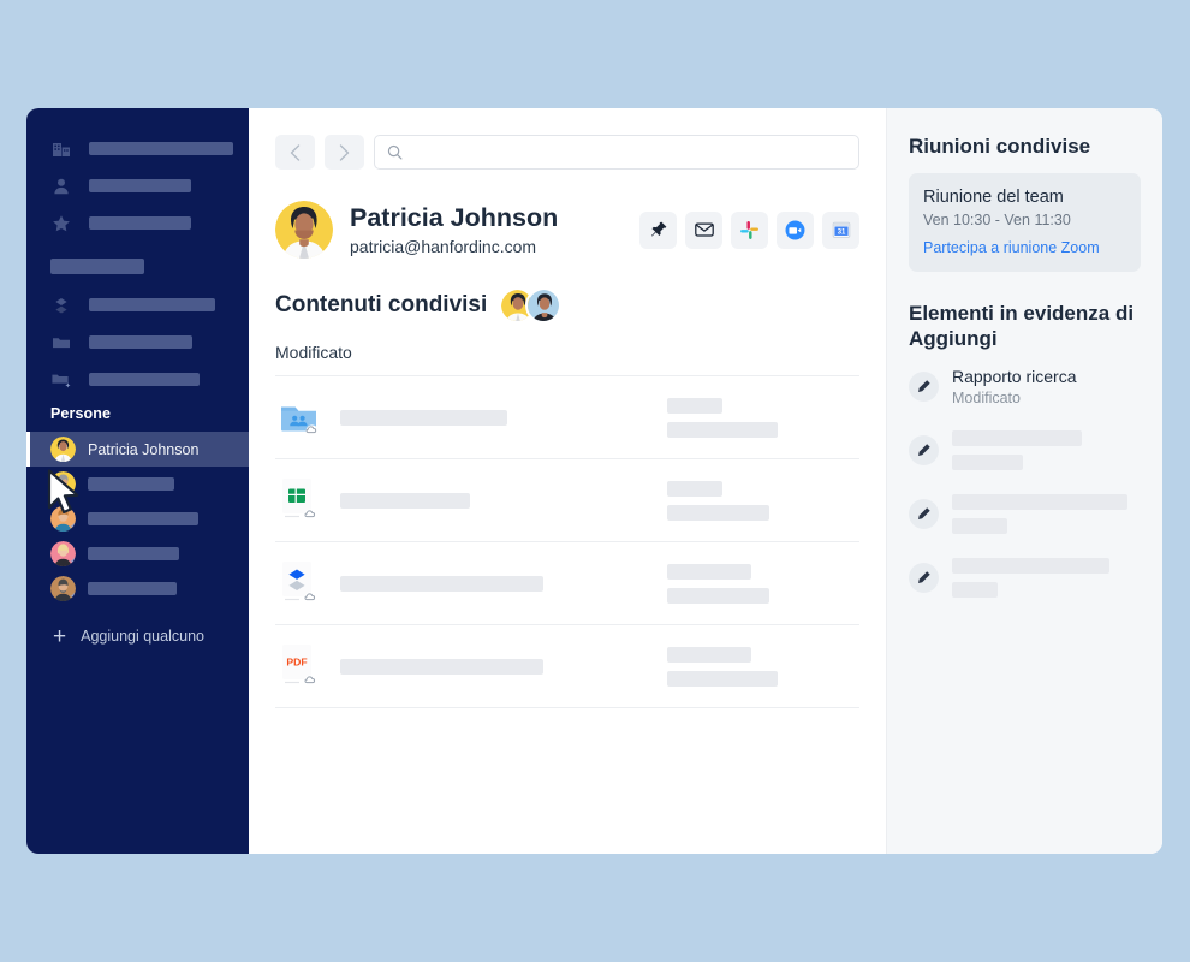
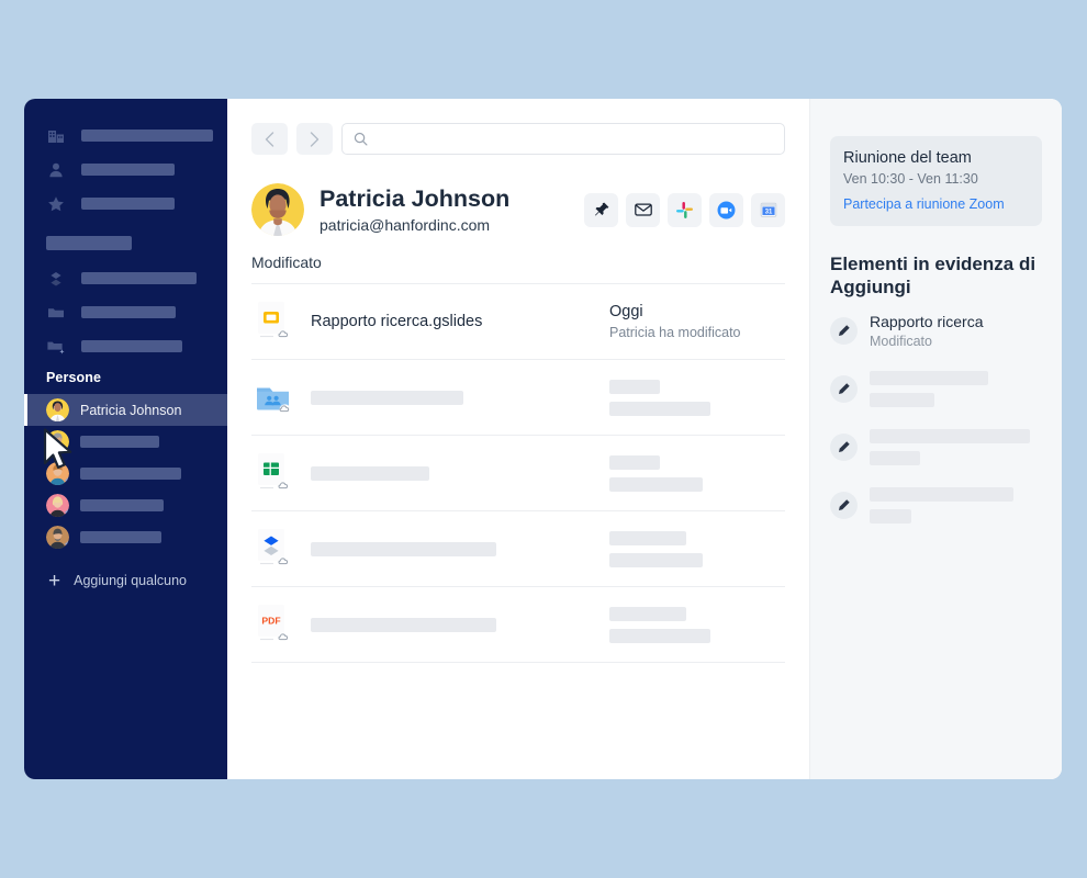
  Persone
  Patricia Johnson
  ✦
  ✦
  ✦
  +
  Aggiungi qualcuno
  Patricia Johnson
  patricia@hanfordinc.com
- Contenuti condivisi
  Modificato
+ Rapporto ricerca.gslides
+ Oggi
+ Patricia ha modificato
  PDF
- Riunioni condivise
  Riunione del team
  Ven 10:30 - Ven 11:30
  Partecipa a riunione Zoom
  Elementi in evidenza di Aggiungi
  Rapporto ricerca
  Modificato
